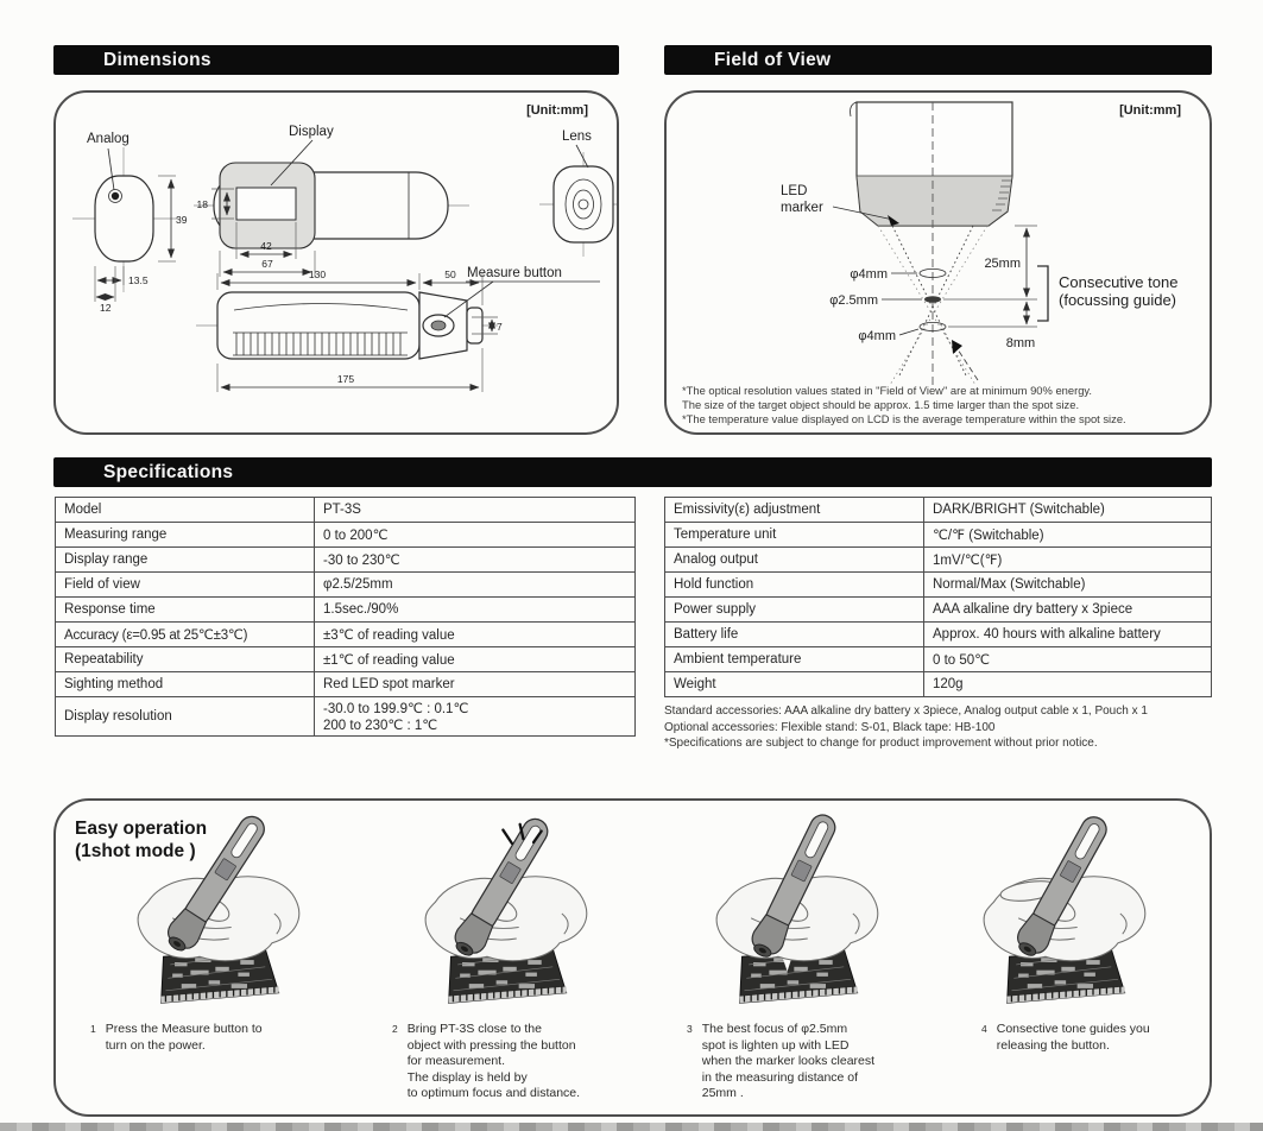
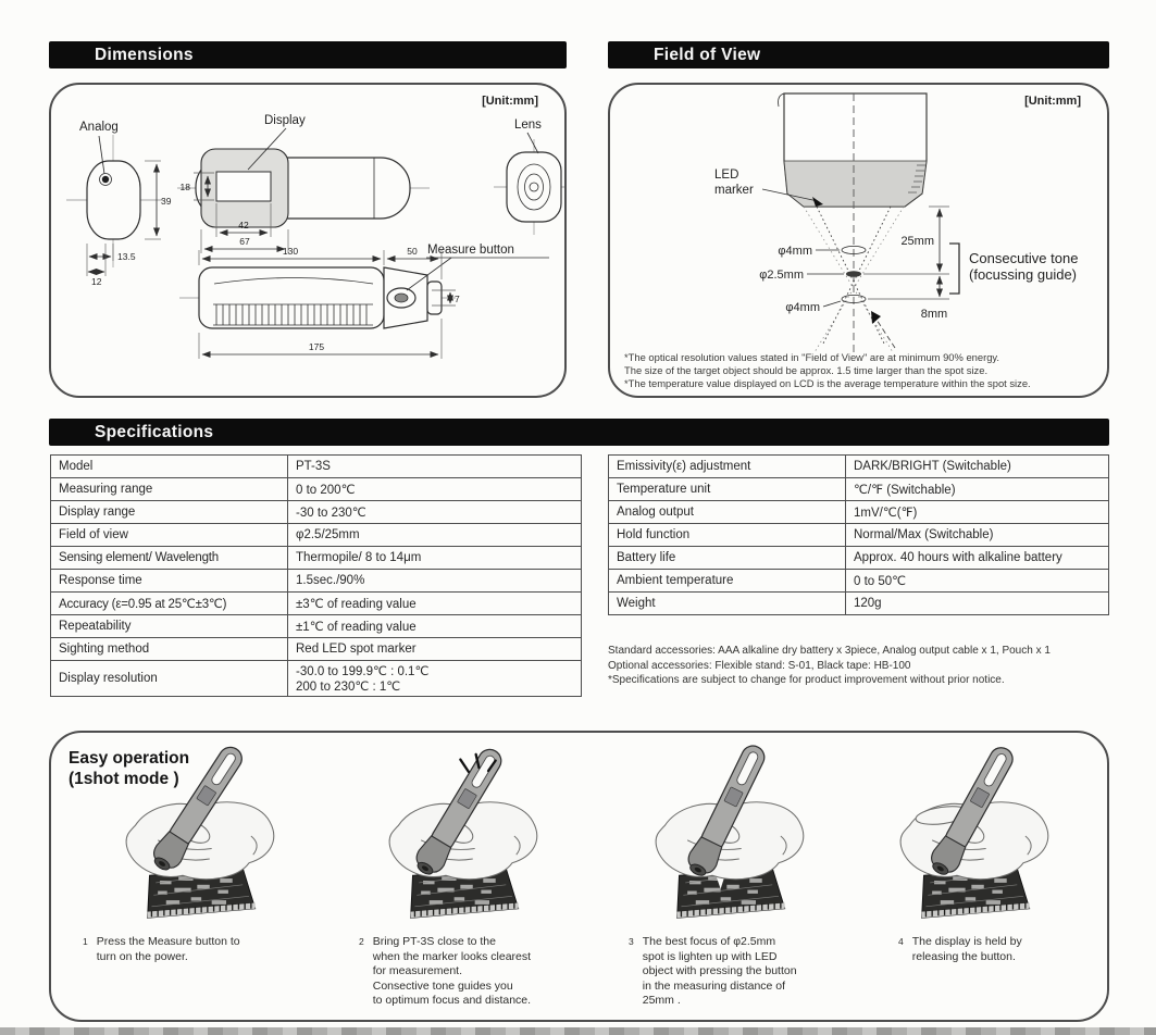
  Dimensions
  Field of View
  [Unit:mm]
  Analog
  39
  13.5
  12
  Display
  18
  42
  67
  Lens
  Masure button
  130
  50
  7
  175
  [Unit:mm]
  LED
  marker
  φ4mm
  φ2.5mm
  φ4mm
  25mm
  8mm
  Consecutive tone
  (focussing guide)
  *The optical resolution values stated in "Field of View" are at minimum 90% energy.
  The size of the target object should be approx. 1.5 time larger than the spot size.
  *The temperature value displayed on LCD is the average temperature within the spot size.
  Specifications
  Model	PT-3S
  Measuring range	0 to 200℃
  Display range	-30 to 230℃
  Field of view	φ2.5/25mm
+ Sensing element/ Wavelength	Thermopile/ 8 to 14μm
  Response time	1.5sec./90%
  Accuracy (ε=0.95 at 25℃±3℃)	±3℃ of reading value
  Repeatability	±1℃ of reading value
  Sighting method	Red LED spot marker
  Display resolution	-30.0 to 199.9℃ : 0.1℃ 200 to 230℃ : 1℃
  Emissivity(ε) adjustment	DARK/BRIGHT (Switchable)
  Temperature unit	℃/℉ (Switchable)
  Analog output	1mV/℃(℉)
  Hold function	Normal/Max (Switchable)
- Power supply	AAA alkaline dry battery x 3piece
  Battery life	Approx. 40 hours with alkaline battery
  Ambient temperature	0 to 50℃
  Weight	120g
  Standard accessories: AAA alkaline dry battery x 3piece, Analog output cable x 1, Pouch x 1
  Optional accessories: Flexible stand: S-01, Black tape: HB-100
  *Specifications are subject to change for product improvement without prior notice.
  Easy operation
  (1shot mode )
  1
  Press the Measure button to
  turn on the power.
  2
  Bring PT-3S close to the
- object with pressing the button
+ when the marker looks clearest
  for measurement.
- The display is held by
+ Consective tone guides you
  to optimum focus and distance.
  3
  The best focus of φ2.5mm
  spot is lighten up with LED
- when the marker looks clearest
+ object with pressing the button
  in the measuring distance of
  25mm .
  4
- Consective tone guides you
+ The display is held by
  releasing the button.
